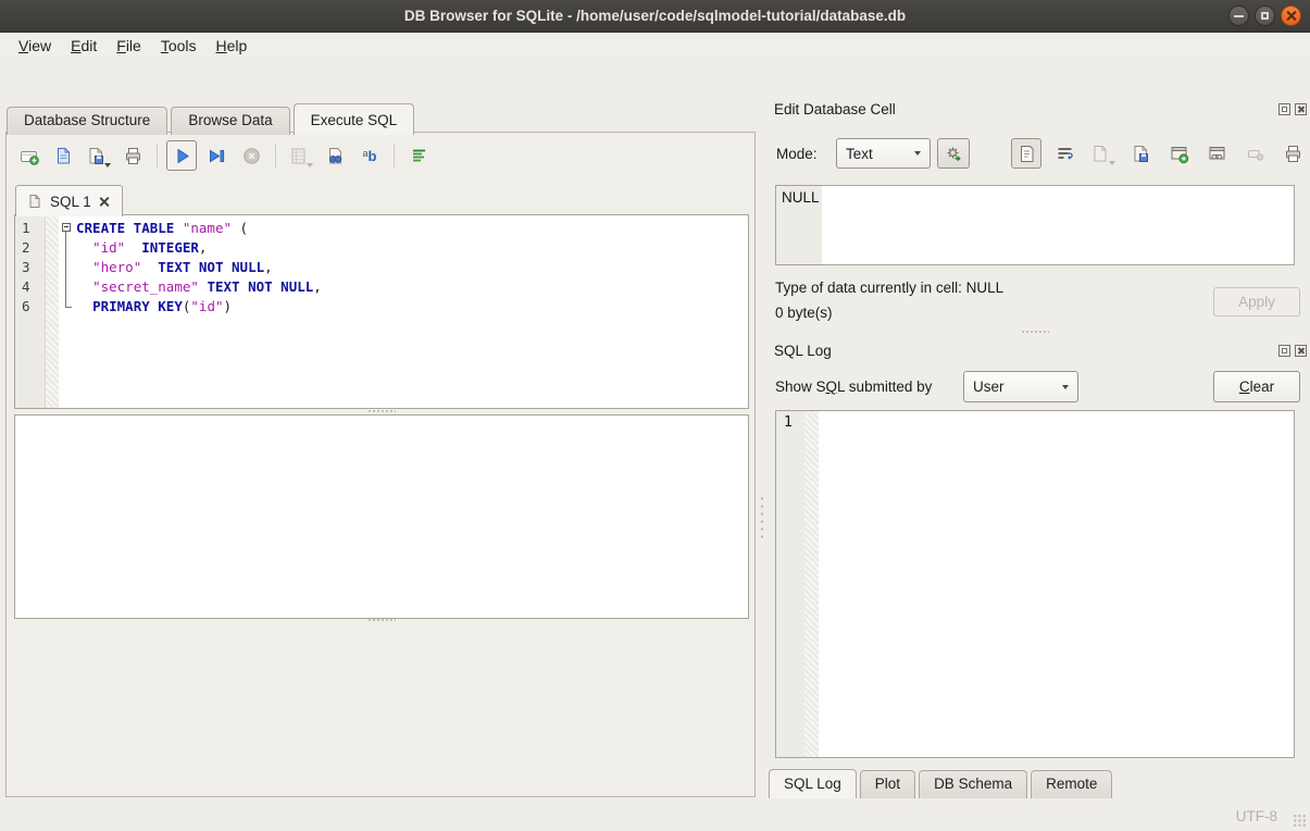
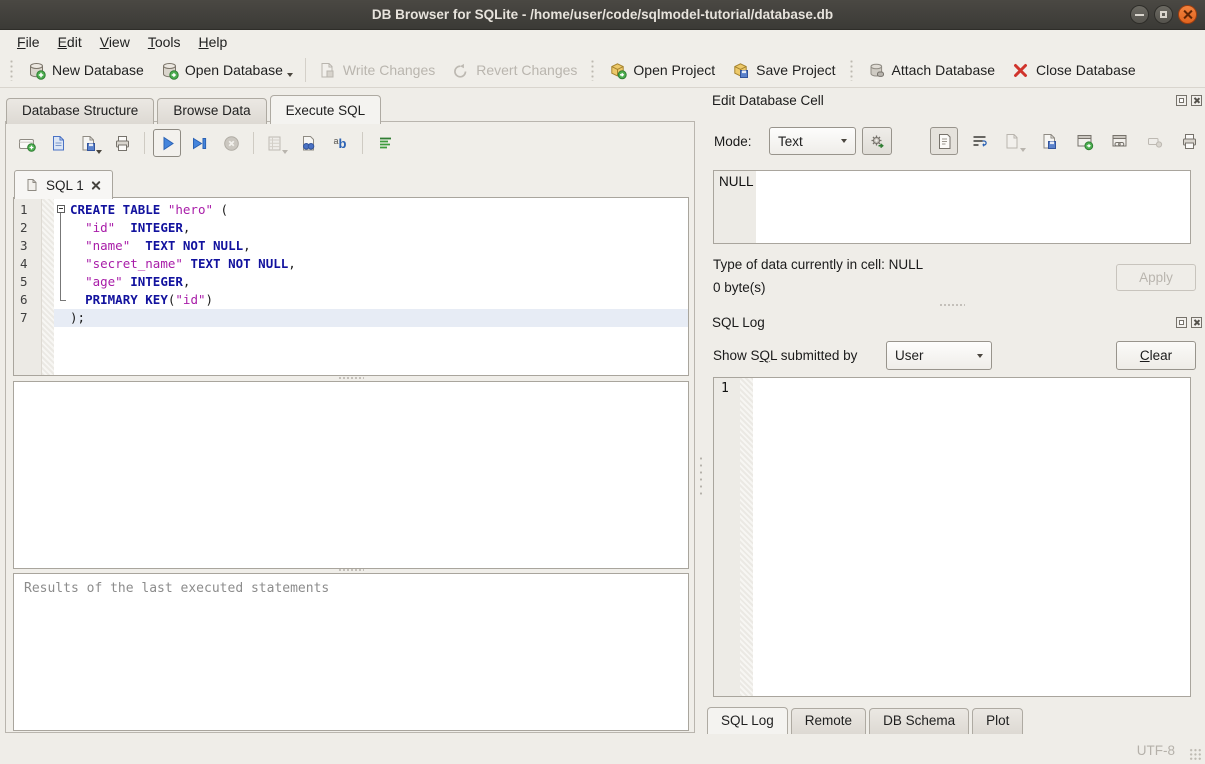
  DB Browser for SQLite - /home/user/code/sqlmodel-tutorial/database.db
- View
+ File
  Edit
- File
+ View
  Tools
  Help
+ New Database
+ Open Database
+ Write Changes
+ Revert Changes
+ Open Project
+ Save Project
+ Attach Database
+ Close Database
  Database Structure
  Browse Data
  Execute SQL
  ab
  SQL 1
  1
- CREATE TABLE "name" (
+ CREATE TABLE "hero" (
  2
  "id" INTEGER,
  3
- "hero" TEXT NOT NULL,
+ "name" TEXT NOT NULL,
  4
  "secret_name" TEXT NOT NULL,
+ 5
+ "age" INTEGER,
  6
  PRIMARY KEY("id")
+ 7
+ );
+ Results of the last executed statements
  Edit Database Cell
  Mode:
  Text
  NULL
  Type of data currently in cell: NULL
  0 byte(s)
  Apply
  SQL Log
  Show SQL submitted by
  User
  Clear
  1
  SQL Log
- Plot
+ Remote
  DB Schema
- Remote
+ Plot
  UTF-8
